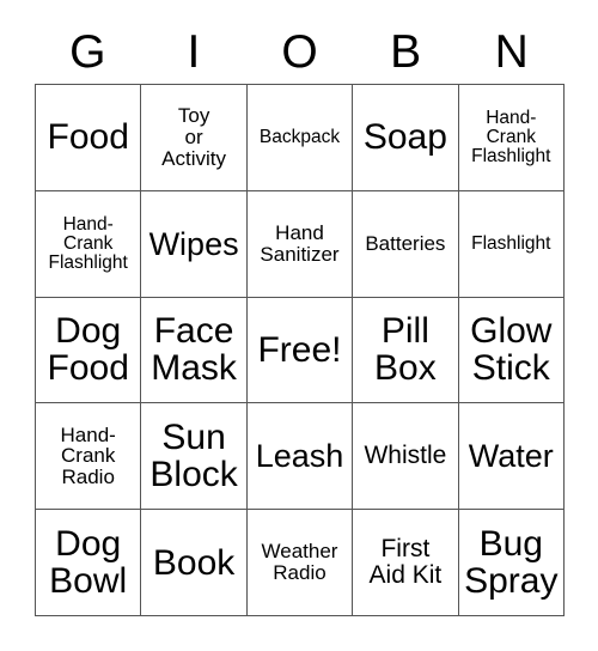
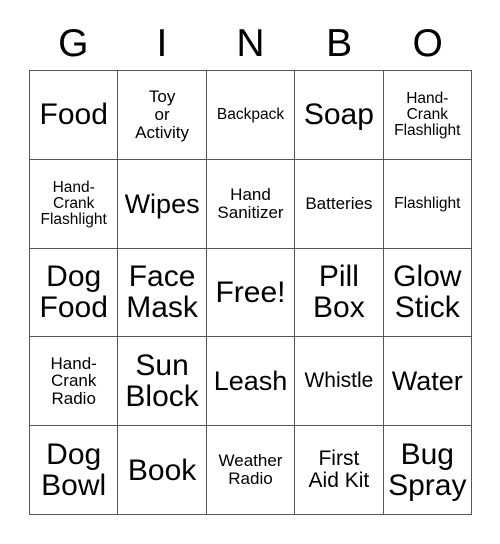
  G
  I
- O
+ N
  B
- N
+ O
  Food
  Toy
  or
  Activity
  Backpack
  Soap
  Hand-
  Crank
  Flashlight
  Hand-
  Crank
  Flashlight
  Wipes
  Hand
  Sanitizer
  Batteries
  Flashlight
  Dog
  Food
  Face
  Mask
  Free!
  Pill
  Box
  Glow
  Stick
  Hand-
  Crank
  Radio
  Sun
  Block
  Leash
  Whistle
  Water
  Dog
  Bowl
  Book
  Weather
  Radio
  First
  Aid Kit
  Bug
  Spray
